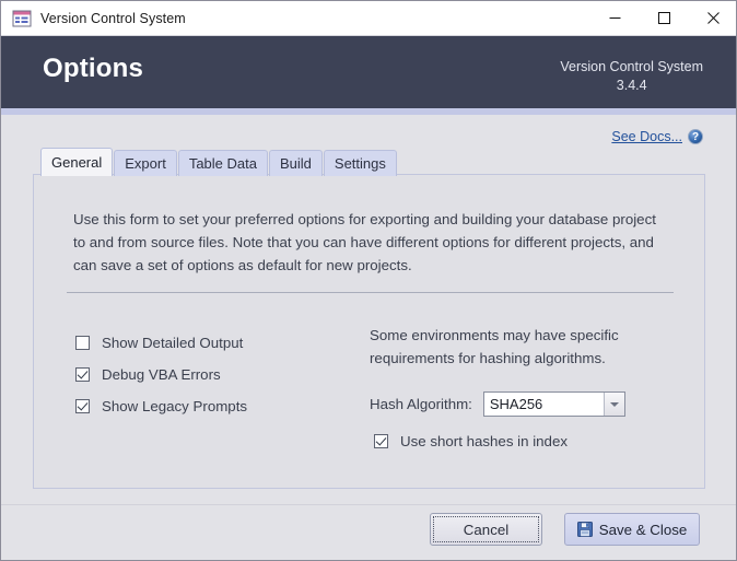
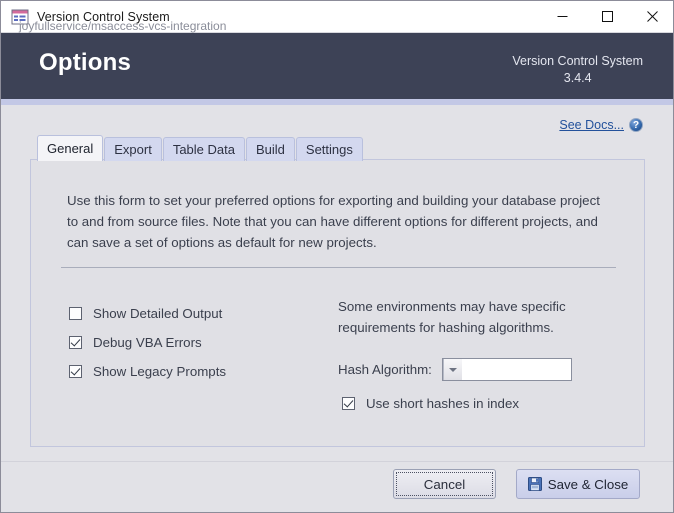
  Version Control System
  Options
  Version Control System
  3.4.4
  See Docs...
  ?
  General
  Export
  Table Data
  Build
  Settings
  Use this form to set your preferred options for exporting and building your database project to and from source files. Note that you can have different options for different projects, and can save a set of options as default for new projects.
  Show Detailed Output
  Debug VBA Errors
  Show Legacy Prompts
  Some environments may have specific requirements for hashing algorithms.
  Hash Algorithm:
- SHA256
  Use short hashes in index
+ joyfullservice/msaccess-vcs-integration
  Cancel
  Save & Close
